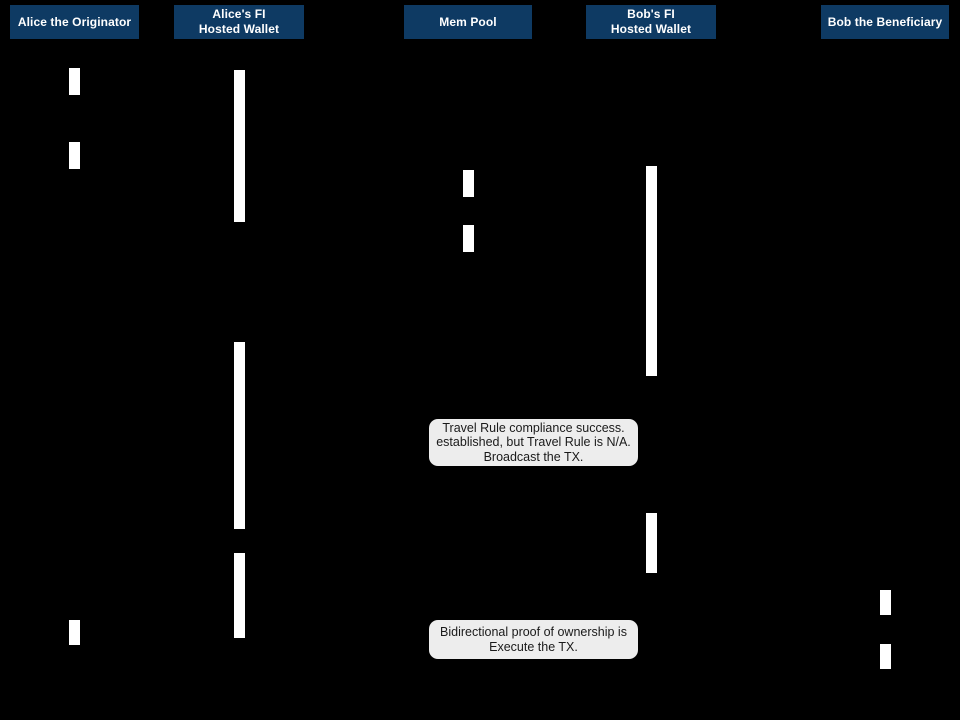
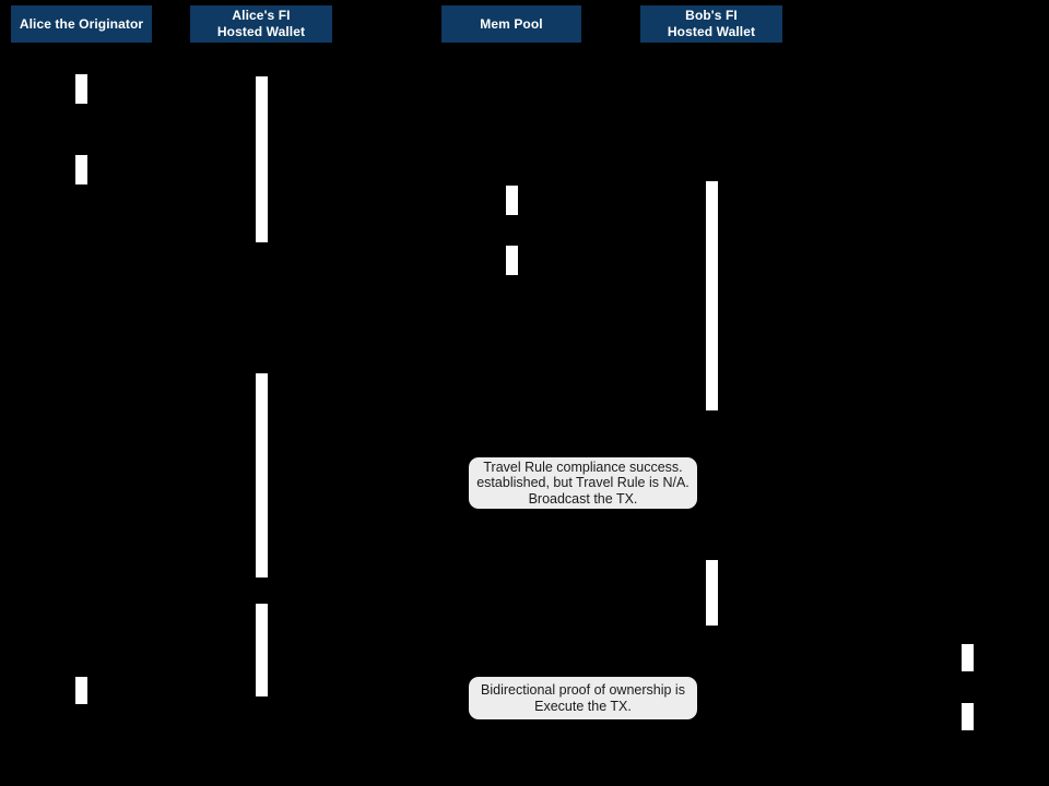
  Alice the Originator
  Alice's FI
  Hosted Wallet
  Mem Pool
  Bob's FI
  Hosted Wallet
- Bob the Beneficiary
  Travel Rule compliance success.
  established, but Travel Rule is N/A.
  Broadcast the TX.
  Bidirectional proof of ownership is
  Execute the TX.
